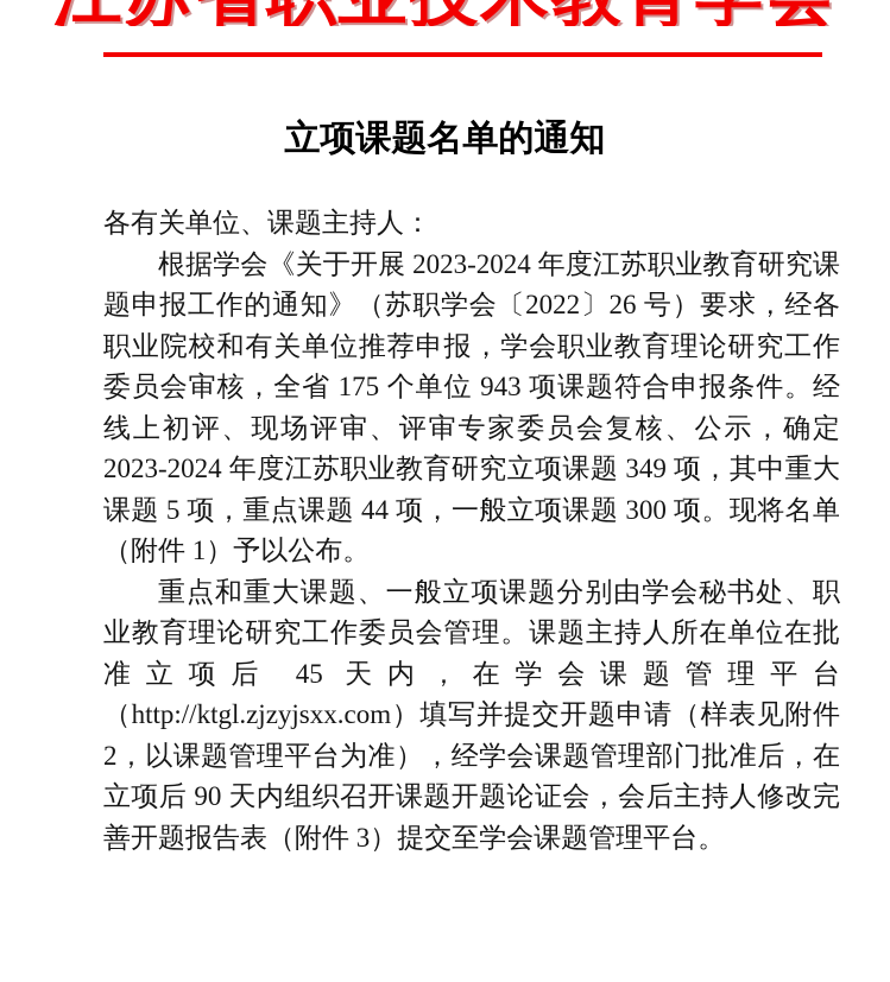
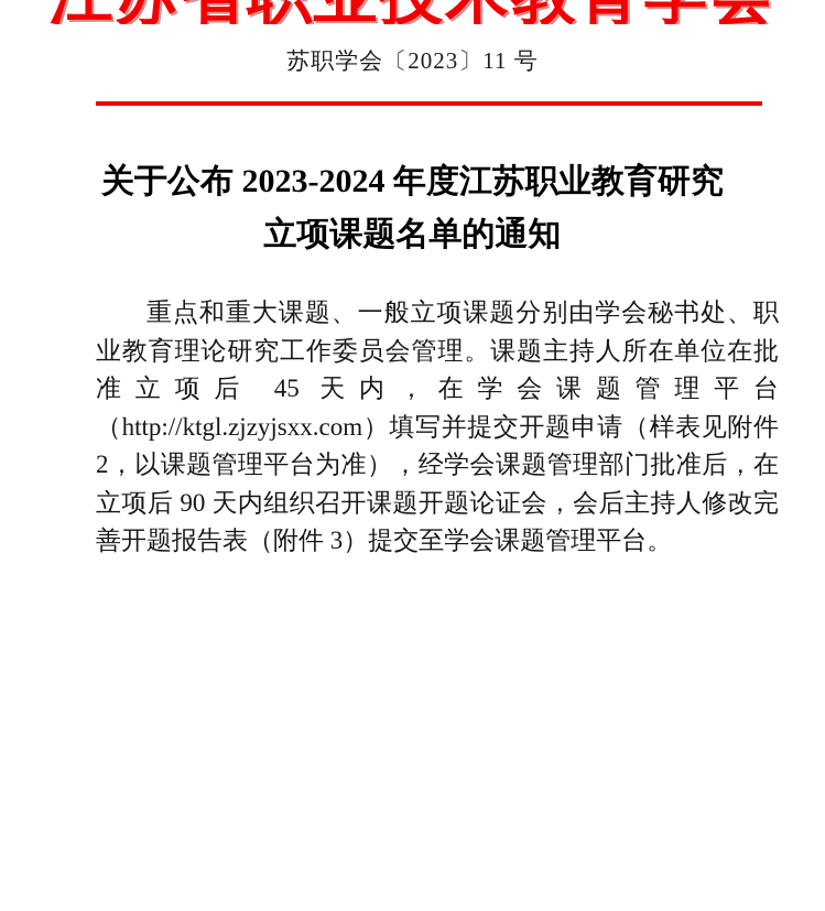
+ 苏职学会〔2023〕11 号
+ 关于公布 2023-2024 年度江苏职业教育研究
  立项课题名单的通知
- 各有关单位、课题主持人：
- 根据学会《关于开展 2023-2024 年度江苏职业教育研究课题申报工作的通知》（苏职学会〔2022〕26 号）要求，经各职业院校和有关单位推荐申报，学会职业教育理论研究工作委员会审核，全省 175 个单位 943 项课题符合申报条件。经线上初评、现场评审、评审专家委员会复核、公示，确定 2023-2024 年度江苏职业教育研究立项课题 349 项，其中重大课题 5 项，重点课题 44 项，一般立项课题 300 项。现将名单（附件 1）予以公布。
  重点和重大课题、一般立项课题分别由学会秘书处、职业教育理论研究工作委员会管理。课题主持人所在单位在批准立项后 45 天内，在学会课题管理平台（http://ktgl.zjzyjsxx.com）填写并提交开题申请（样表见附件 2，以课题管理平台为准），经学会课题管理部门批准后，在立项后 90 天内组织召开课题开题论证会，会后主持人修改完善开题报告表（附件 3）提交至学会课题管理平台。
